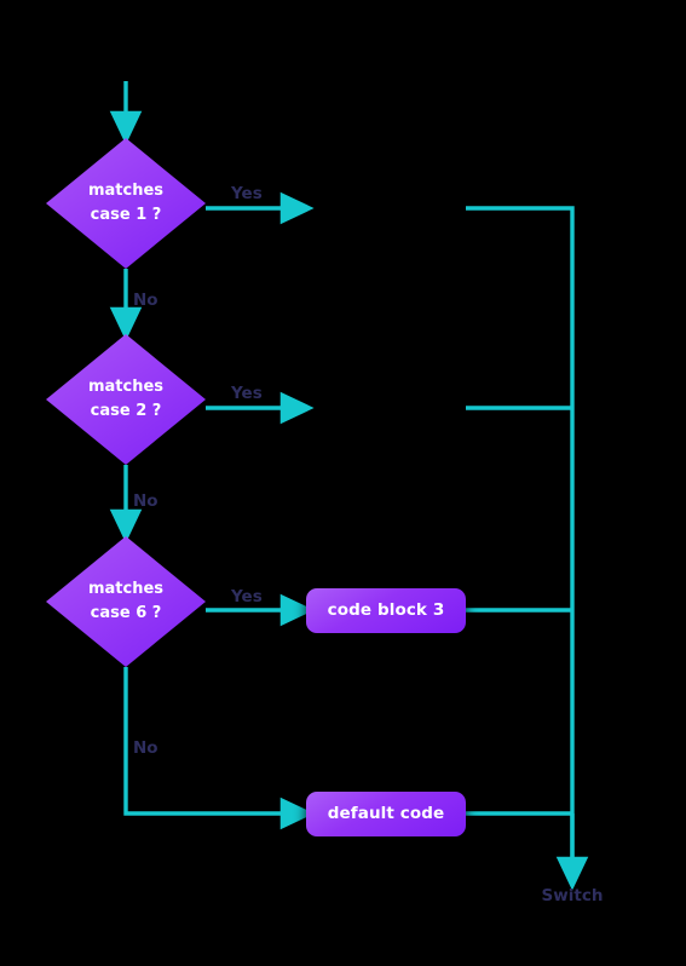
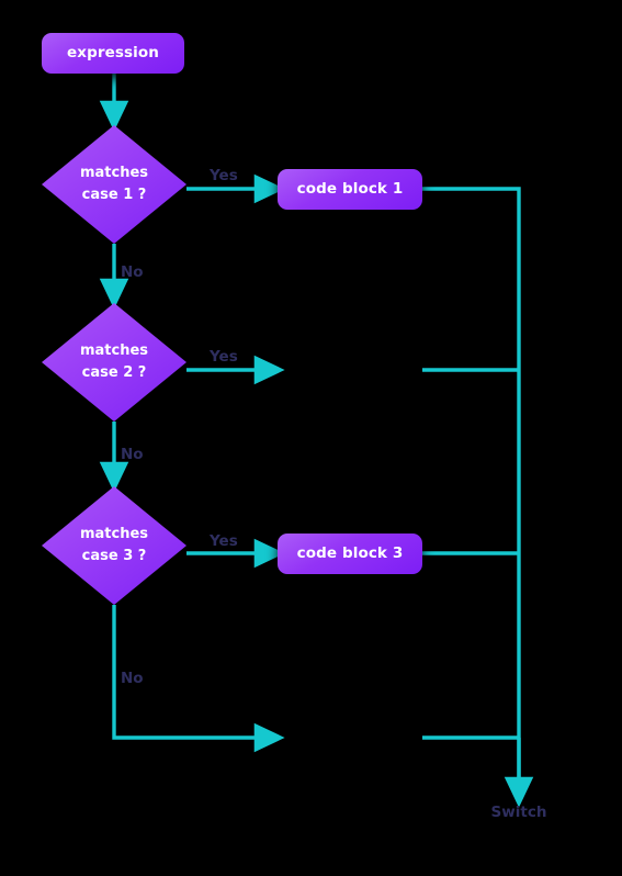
+ expression
  matches
  case 1 ?
  matches
  case 2 ?
  matches
- case 6 ?
+ case 3 ?
+ code block 1
  code block 3
- default code
  Yes
  No
  Yes
  No
  Yes
  No
  Switch
